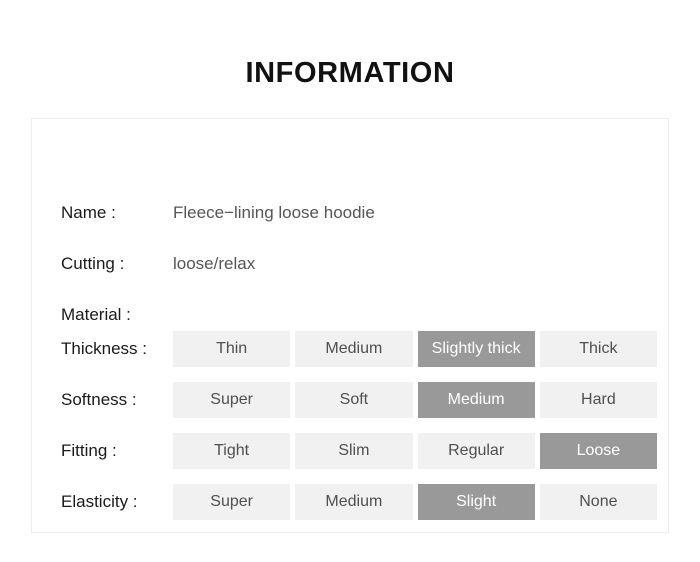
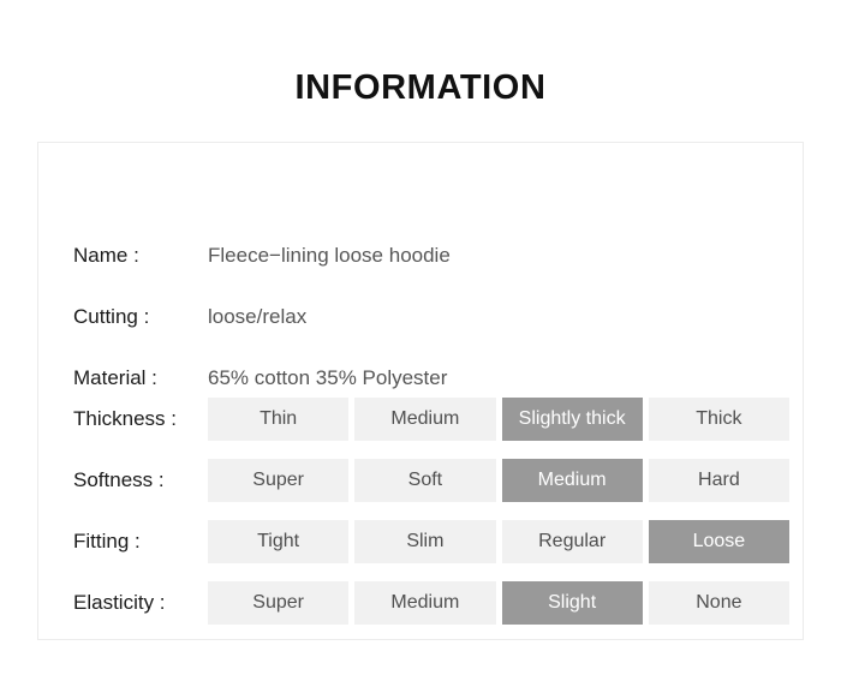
  INFORMATION
  Name :
  Fleece−lining loose hoodie
  Cutting :
  loose/relax
  Material :
+ 65% cotton 35% Polyester
  Thickness :
  Thin
  Medium
  Slightly thick
  Thick
  Softness :
  Super
  Soft
  Medium
  Hard
  Fitting :
  Tight
  Slim
  Regular
  Loose
  Elasticity :
  Super
  Medium
  Slight
  None
